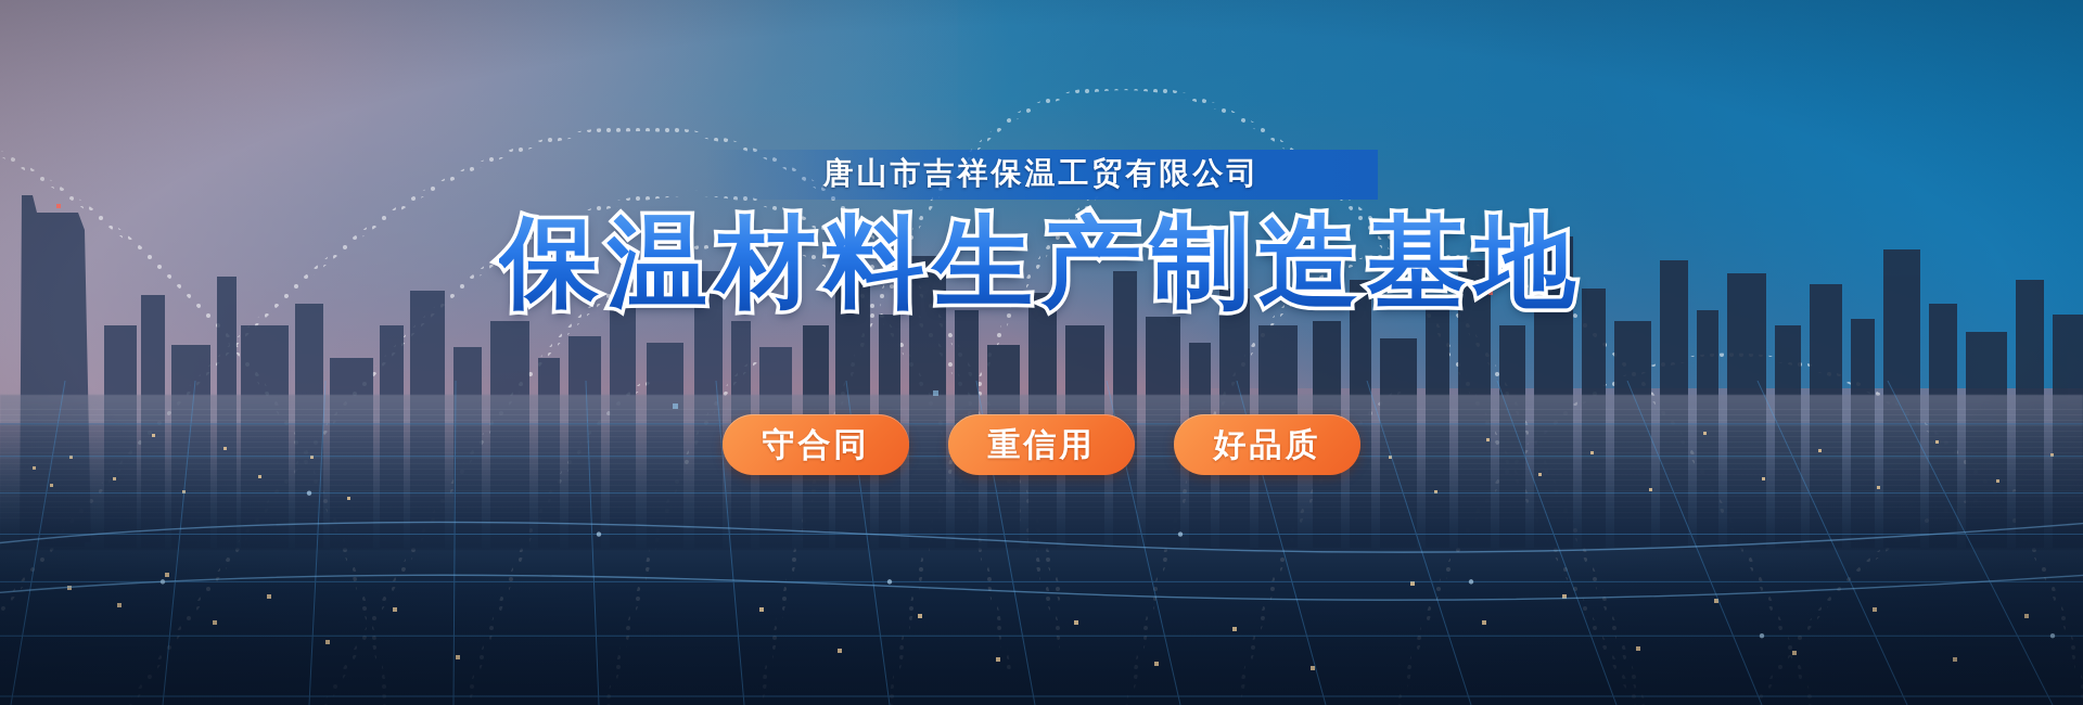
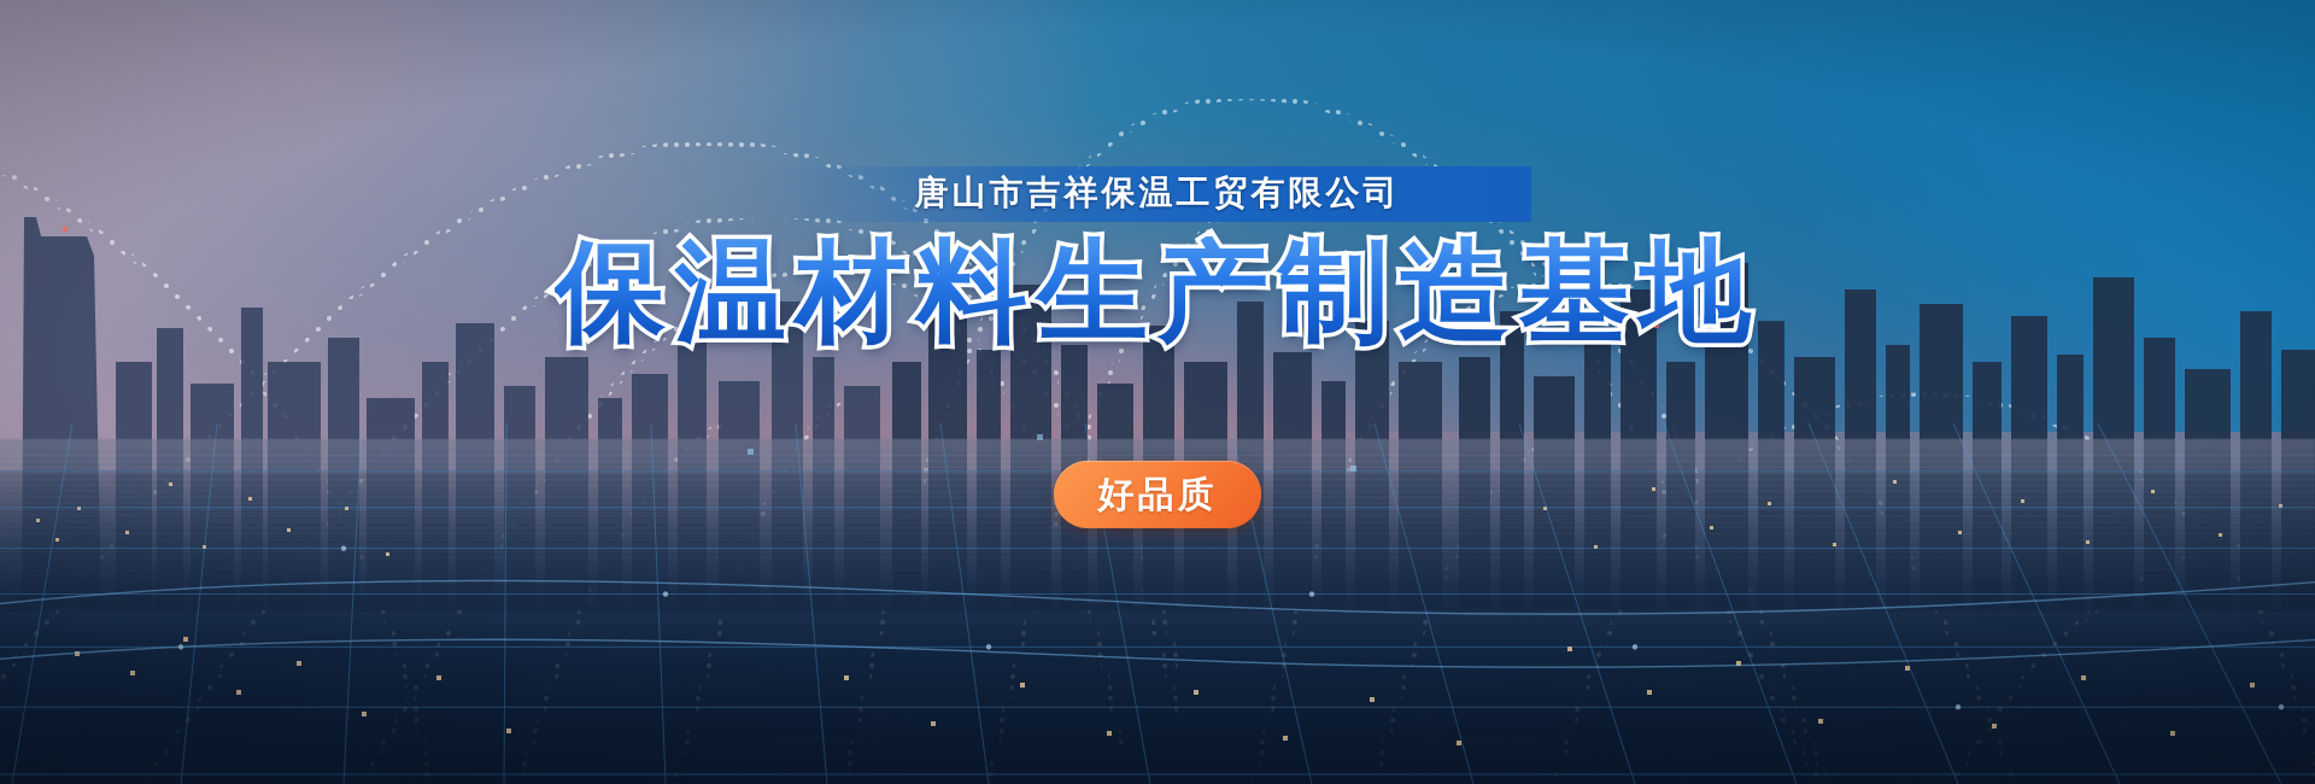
  唐山市吉祥保温工贸有限公司
  保温材料生产制造基地
- 守合同
- 重信用
  好品质
